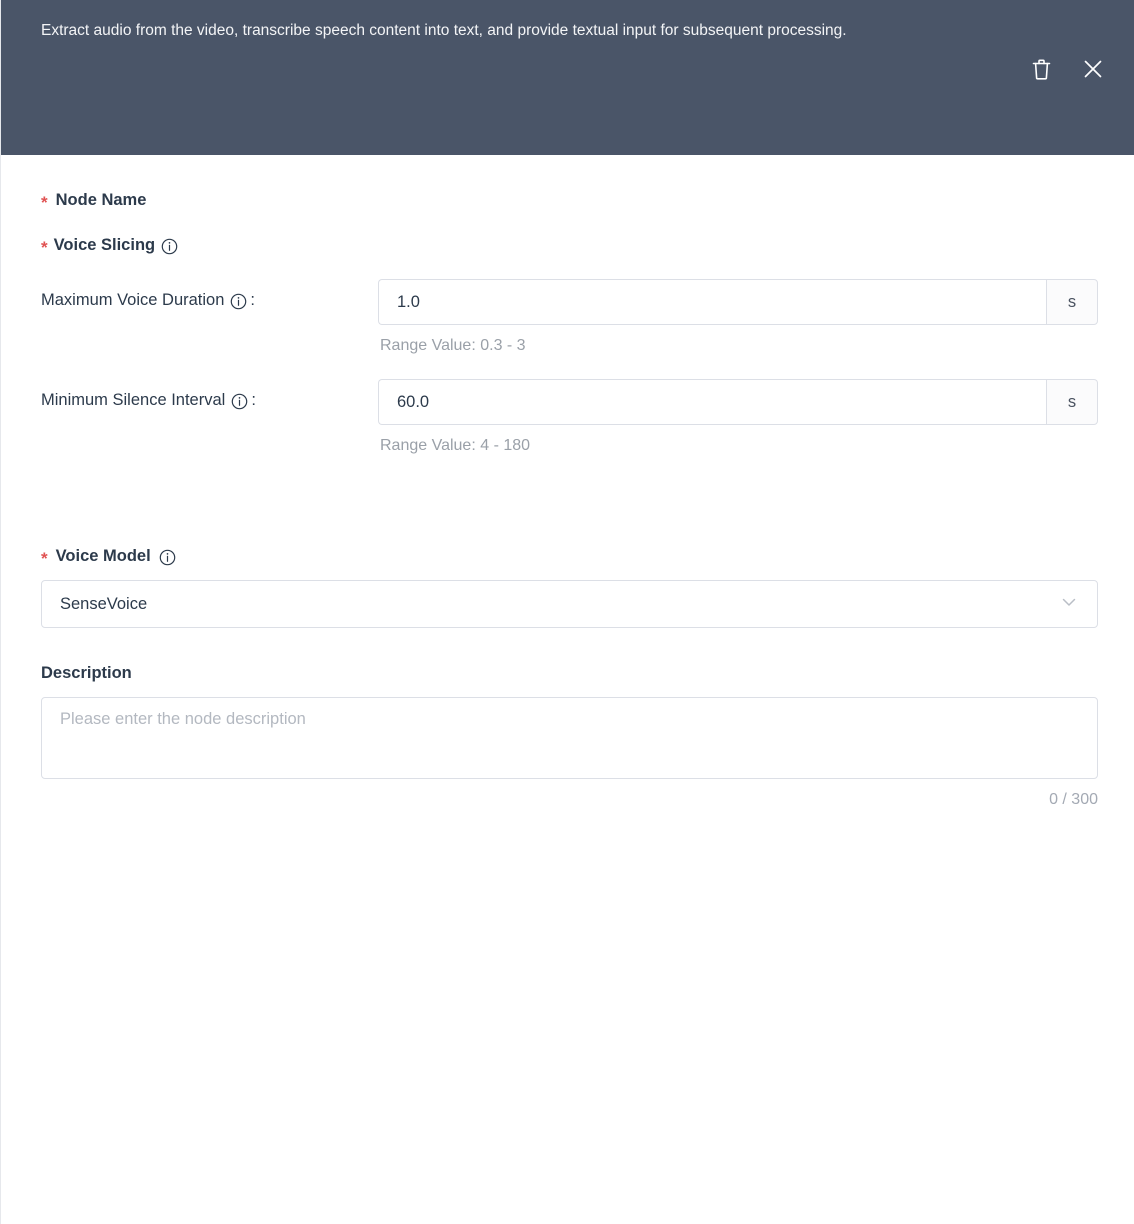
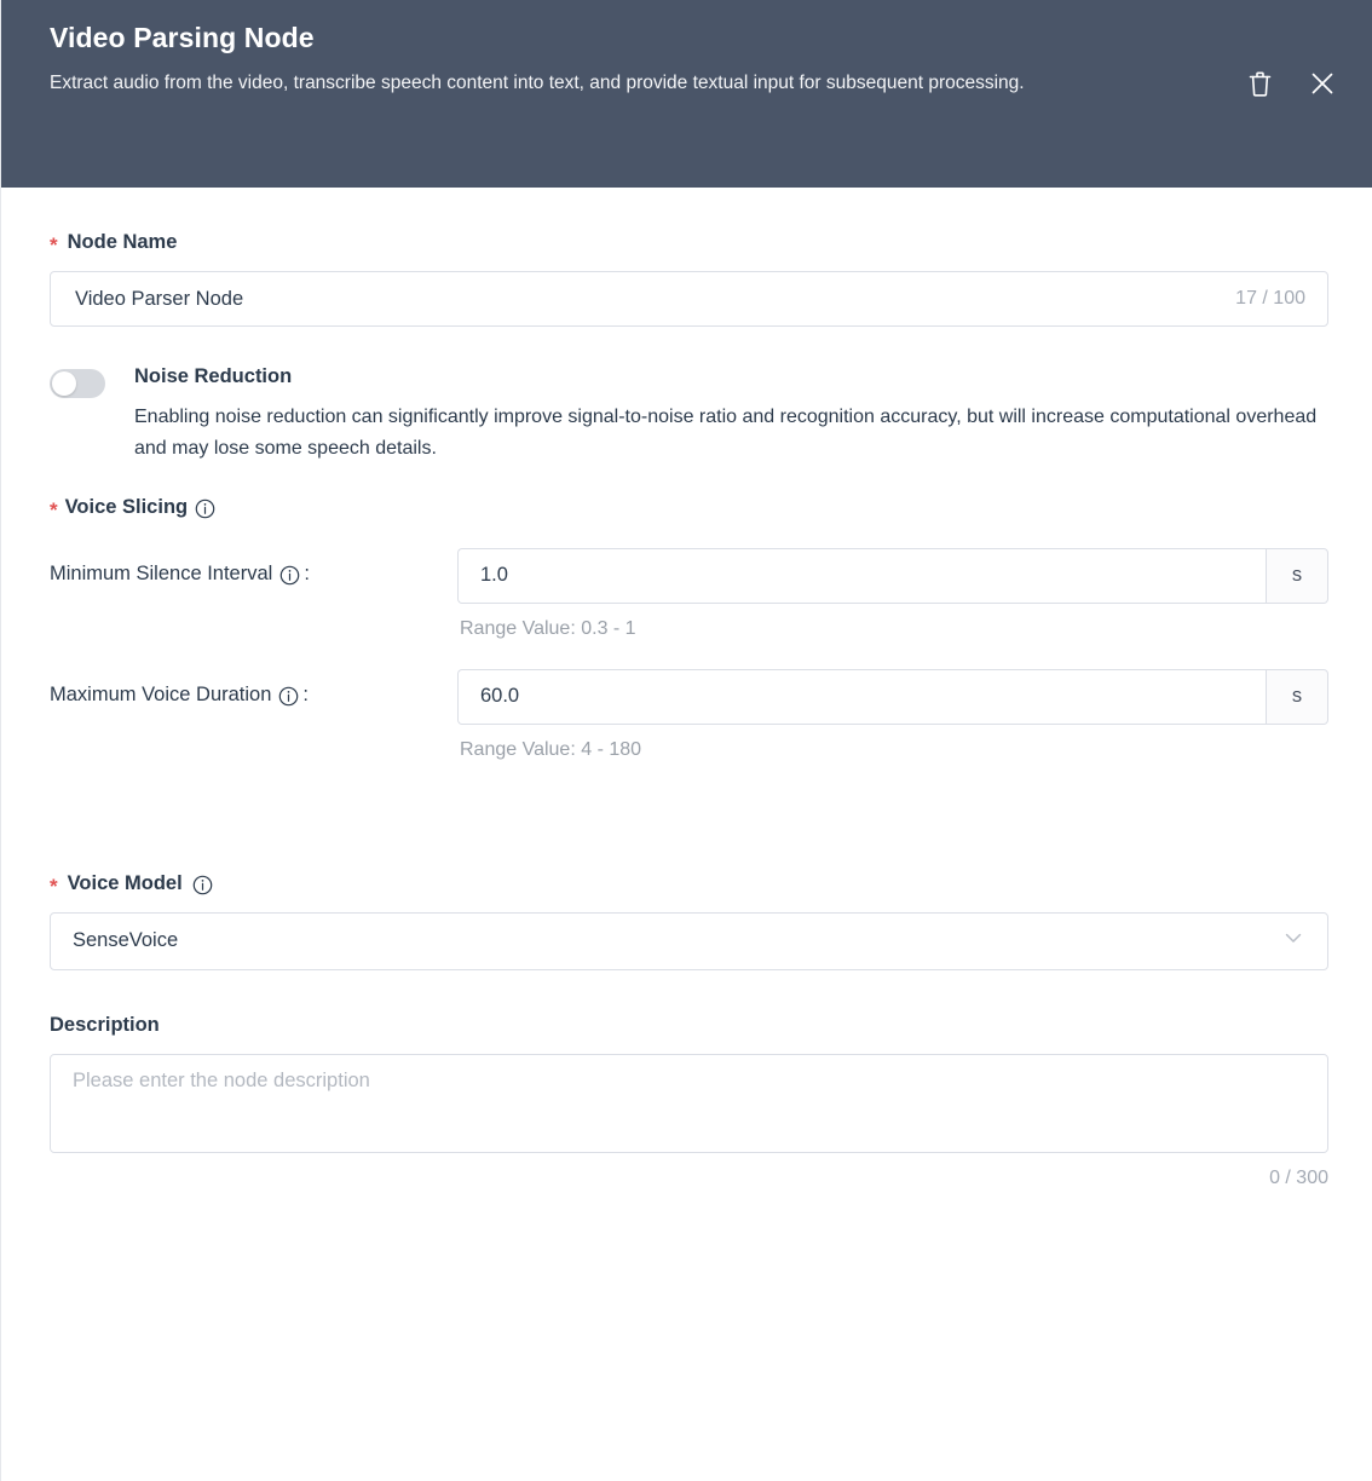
+ Video Parsing Node
  Extract audio from the video, transcribe speech content into text, and provide textual input for subsequent processing.
  *
  Node Name
+ Video Parser Node
+ 17 / 100
+ Noise Reduction
+ Enabling noise reduction can significantly improve signal-to-noise ratio and recognition accuracy, but will increase computational overhead and may lose some speech details.
  *
  Voice Slicing
- Maximum Voice Duration
+ Minimum Silence Interval
  :
  1.0
  s
- Range Value: 0.3 - 3
+ Range Value: 0.3 - 1
- Minimum Silence Interval
+ Maximum Voice Duration
  :
  60.0
  s
  Range Value: 4 - 180
  *
  Voice Model
  SenseVoice
  Description
  Please enter the node description
  0 / 300
